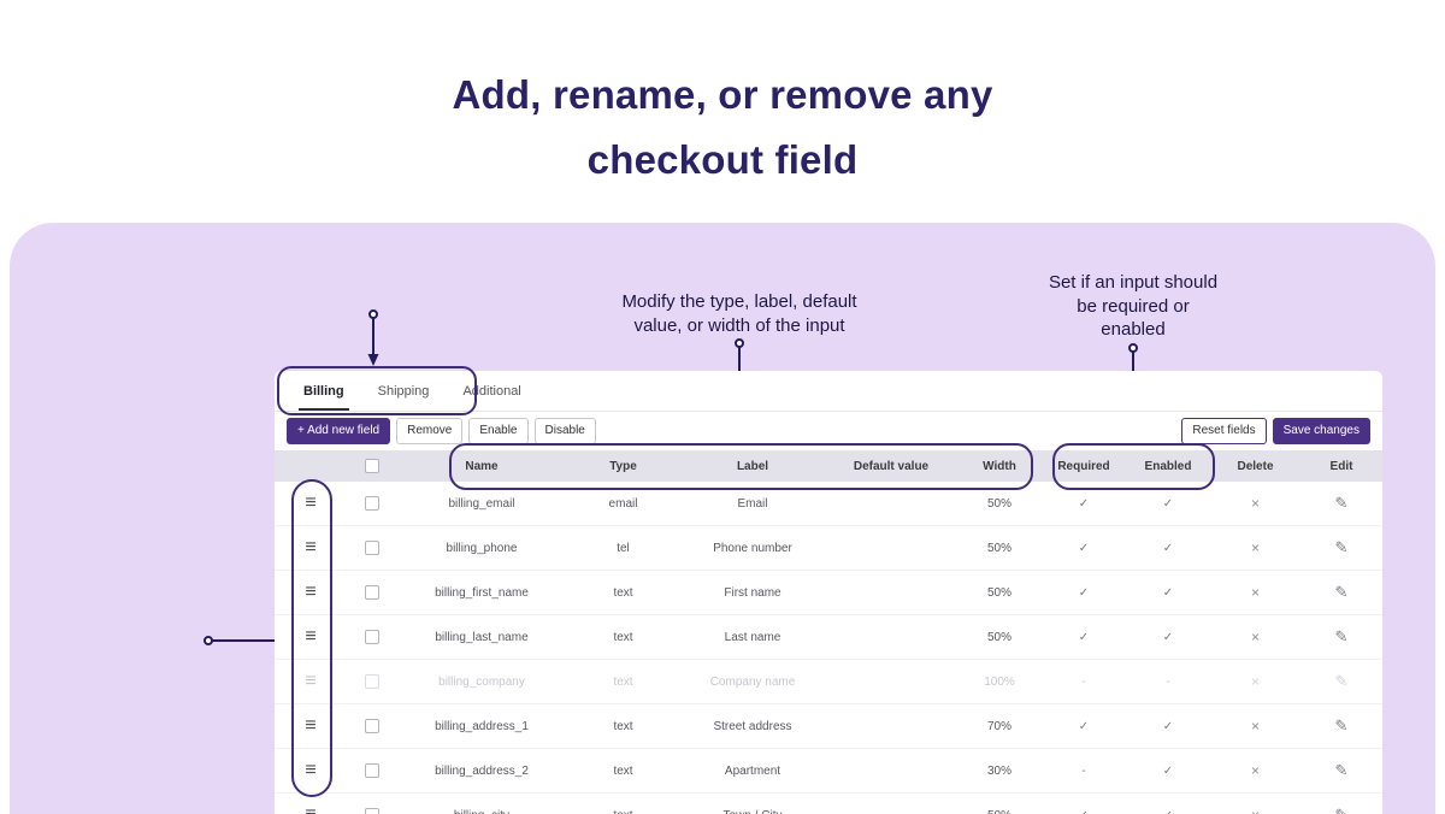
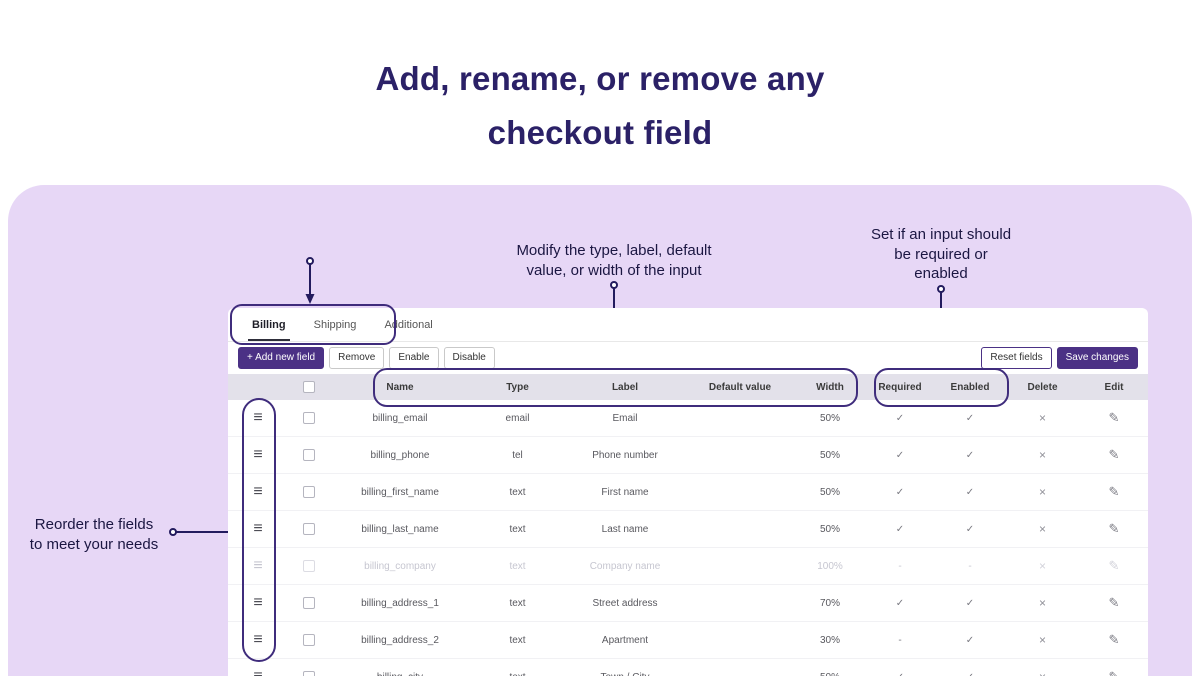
  Add, rename, or remove any
  checkout field
  Modify the type, label, default
  value, or width of the input
  Set if an input should
  be required or
  enabled
+ Reorder the fields
+ to meet your needs
  Billing
  Shipping
  Additional
  + Add new field
  Remove
  Enable
  Disable
  Reset fields
  Save changes
  Name
  Type
  Label
  Default value
  Width
  Required
  Enabled
  Delete
  Edit
  ≡
  billing_email
  email
  Email
  50%
  ✓
  ✓
  ×
  ✎
  ≡
  billing_phone
  tel
  Phone number
  50%
  ✓
  ✓
  ×
  ✎
  ≡
  billing_first_name
  text
  First name
  50%
  ✓
  ✓
  ×
  ✎
  ≡
  billing_last_name
  text
  Last name
  50%
  ✓
  ✓
  ×
  ✎
  ≡
  billing_company
  text
  Company name
  100%
  -
  -
  ×
  ✎
  ≡
  billing_address_1
  text
  Street address
  70%
  ✓
  ✓
  ×
  ✎
  ≡
  billing_address_2
  text
  Apartment
  30%
  -
  ✓
  ×
  ✎
